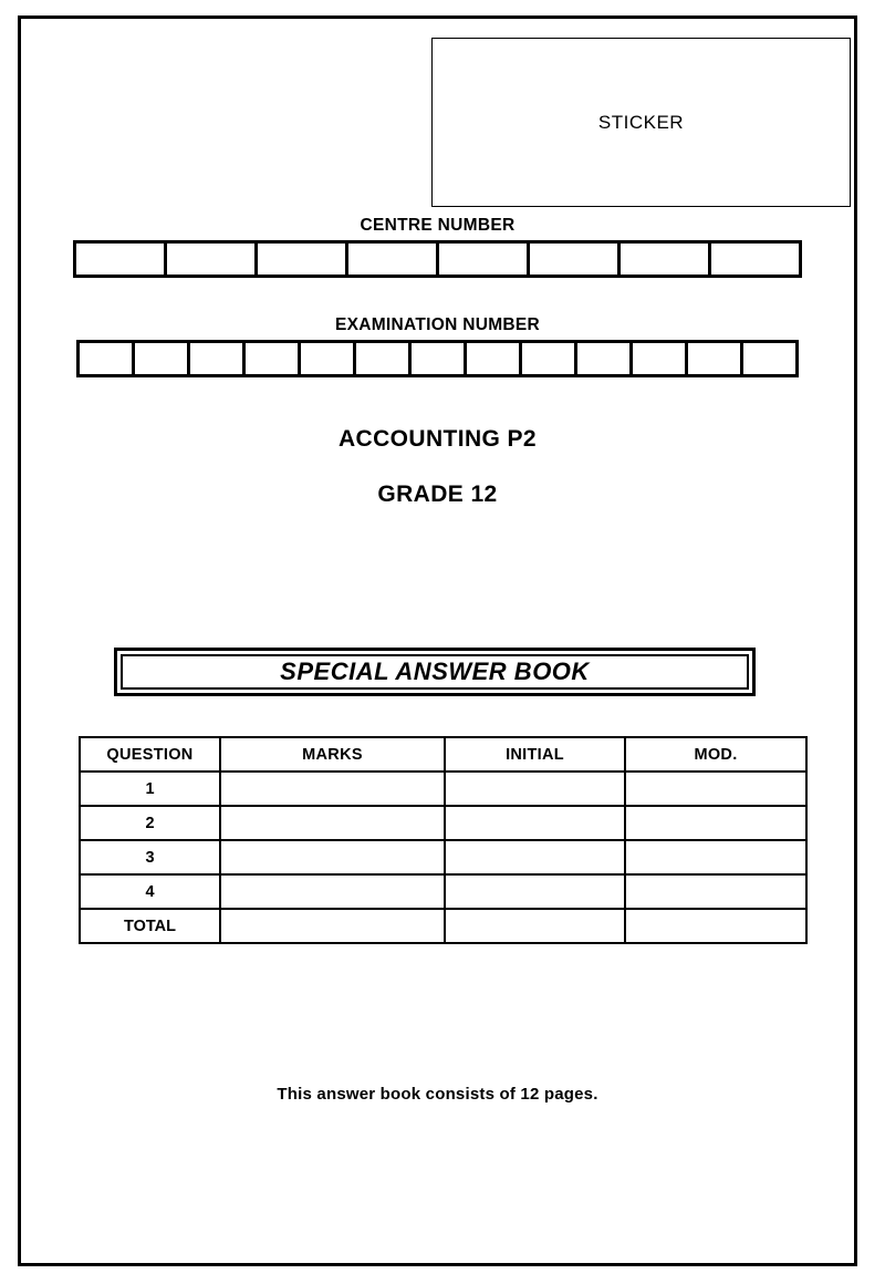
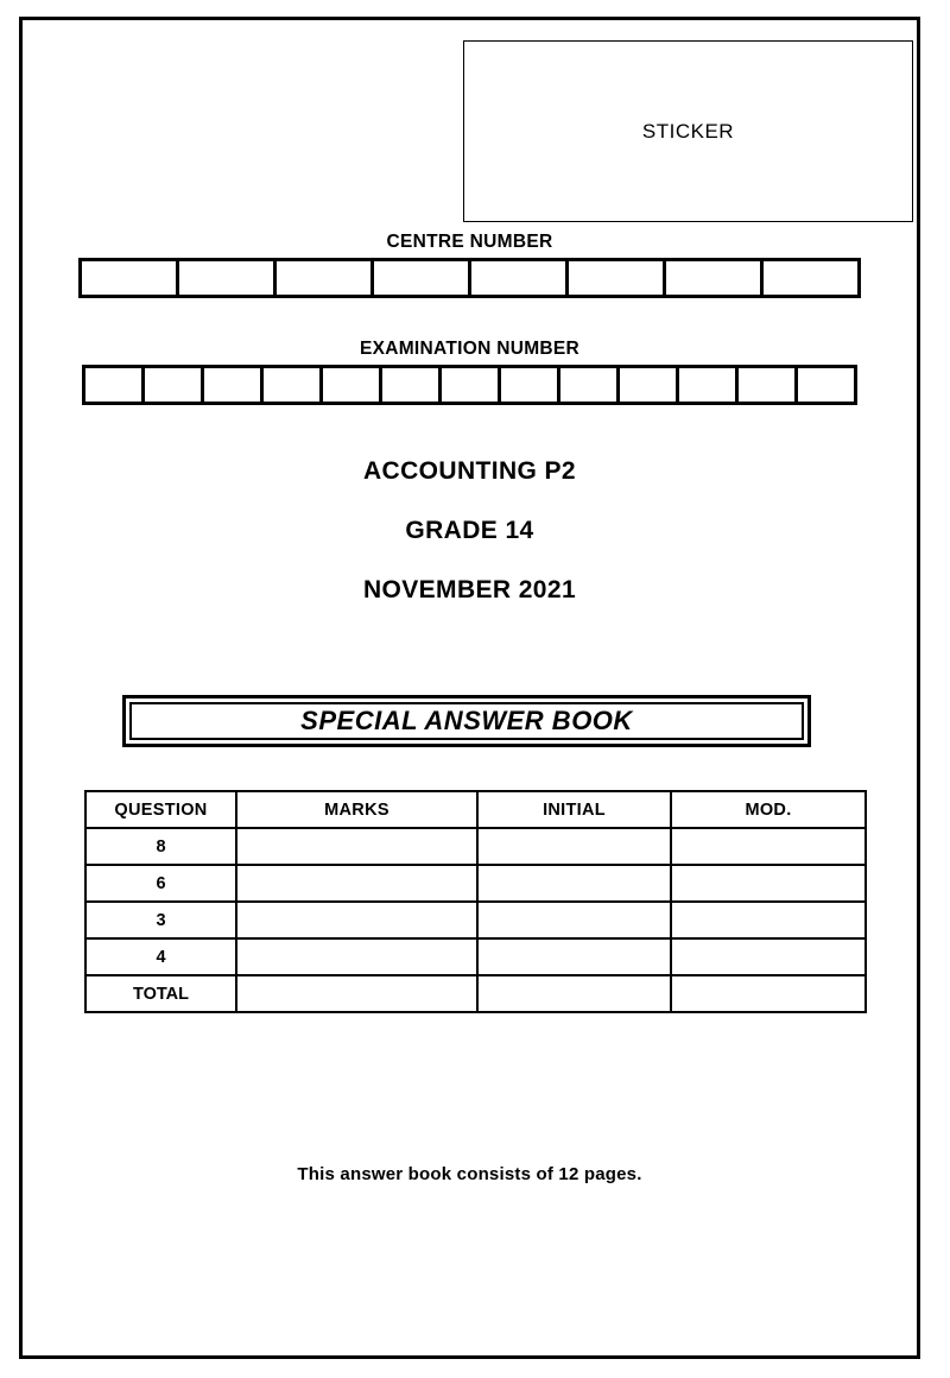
  STICKER
  CENTRE NUMBER
  EXAMINATION NUMBER
  ACCOUNTING P2
- GRADE 12
+ GRADE 14
+ NOVEMBER 2021
  SPECIAL ANSWER BOOK
  QUESTION	MARKS	INITIAL	MOD.
- 1
+ 8
- 2
+ 6
  3
  4
  TOTAL
  This answer book consists of 12 pages.
